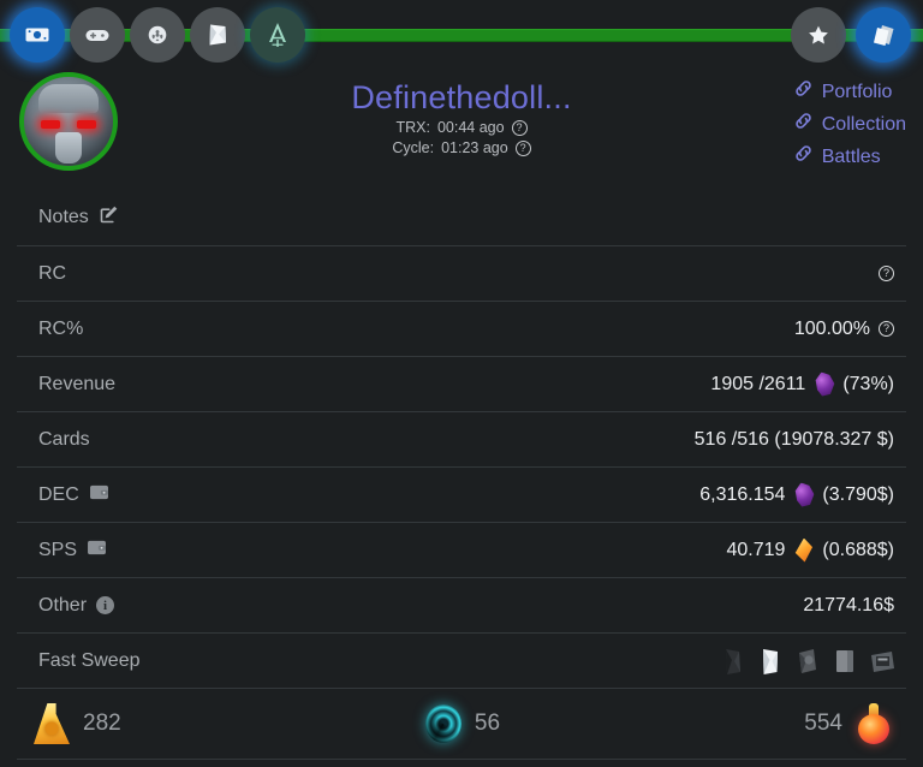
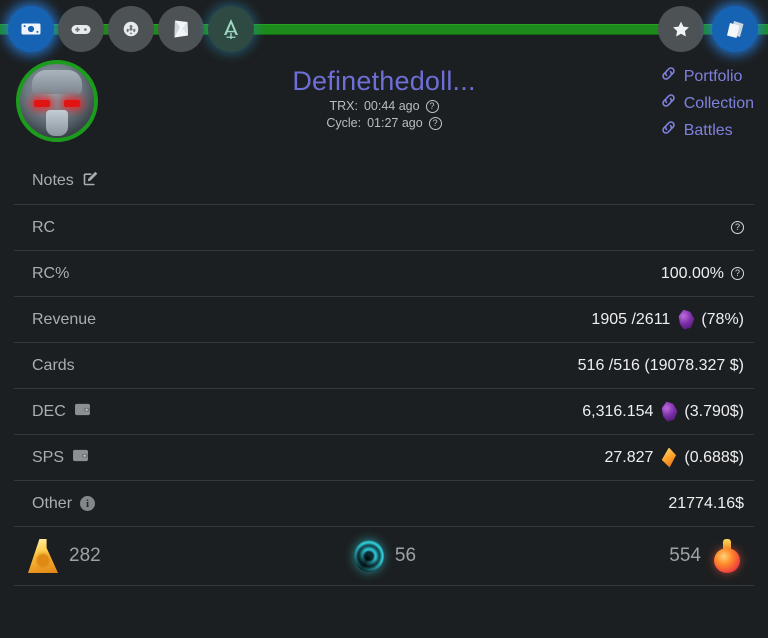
  Definethedoll...
  TRX:
  00:44 ago
  ?
  Cycle:
- 01:23 ago
+ 01:27 ago
  ?
  Portfolio
  Collection
  Battles
  Notes
  RC
  ?
  RC%
  100.00%
  ?
  Revenue
  1905 /2611
- (73%)
+ (78%)
  Cards
  516 /516 (19078.327 $)
  DEC
  6,316.154
  (3.790$)
  SPS
- 40.719
+ 27.827
  (0.688$)
  Other
  i
  21774.16$
- Fast Sweep
  282
  56
  554
